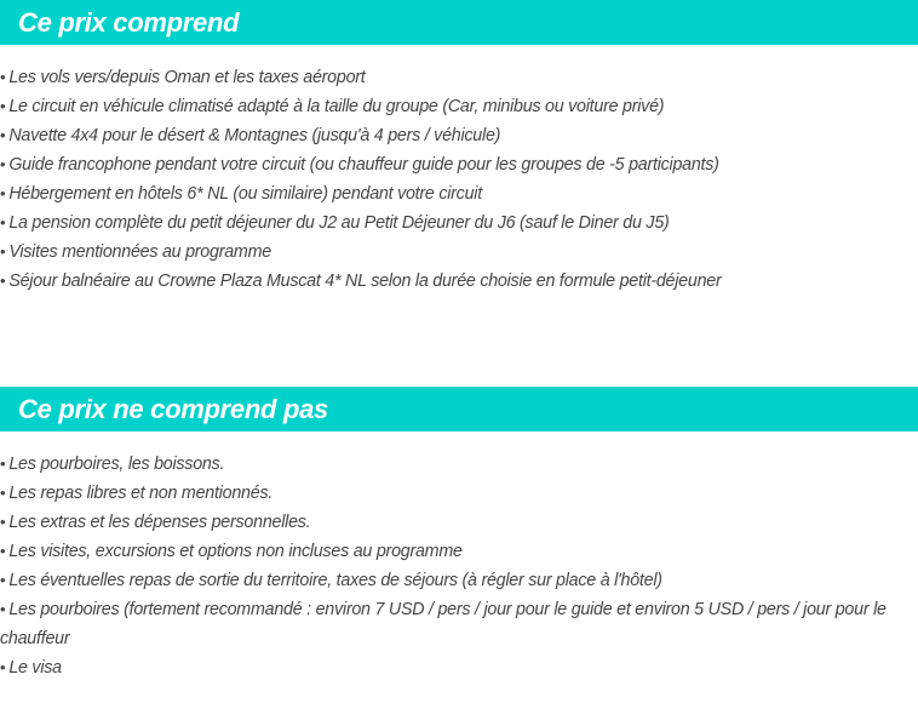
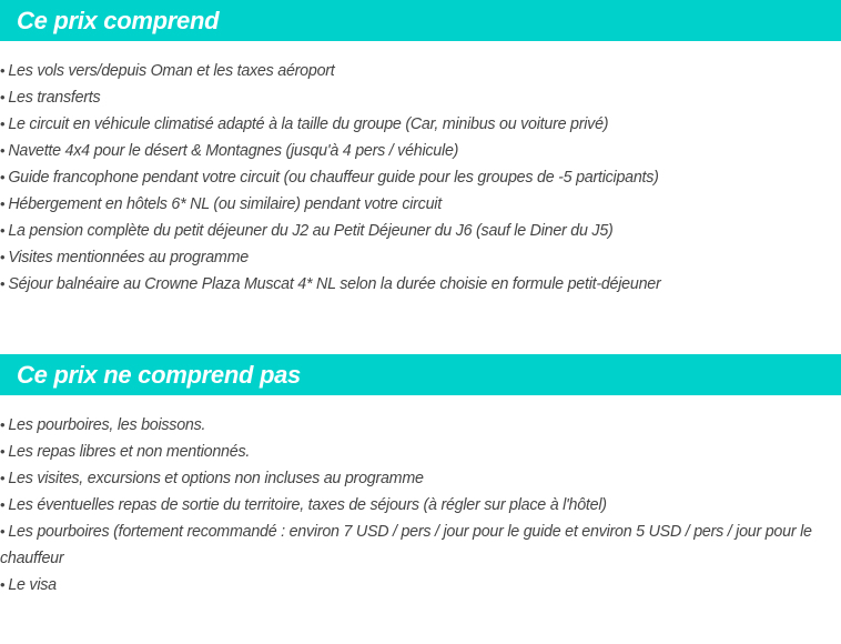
  Ce prix comprend
  • Les vols vers/depuis Oman et les taxes aéroport
+ • Les transferts
  • Le circuit en véhicule climatisé adapté à la taille du groupe (Car, minibus ou voiture privé)
  • Navette 4x4 pour le désert & Montagnes (jusqu'à 4 pers / véhicule)
  • Guide francophone pendant votre circuit (ou chauffeur guide pour les groupes de -5 participants)
  • Hébergement en hôtels 6* NL (ou similaire) pendant votre circuit
  • La pension complète du petit déjeuner du J2 au Petit Déjeuner du J6 (sauf le Diner du J5)
  • Visites mentionnées au programme
  • Séjour balnéaire au Crowne Plaza Muscat 4* NL selon la durée choisie en formule petit-déjeuner
  Ce prix ne comprend pas
  • Les pourboires, les boissons.
  • Les repas libres et non mentionnés.
- • Les extras et les dépenses personnelles.
  • Les visites, excursions et options non incluses au programme
  • Les éventuelles repas de sortie du territoire, taxes de séjours (à régler sur place à l'hôtel)
  • Les pourboires (fortement recommandé : environ 7 USD / pers / jour pour le guide et environ 5 USD / pers / jour pour le chauffeur
  • Le visa
